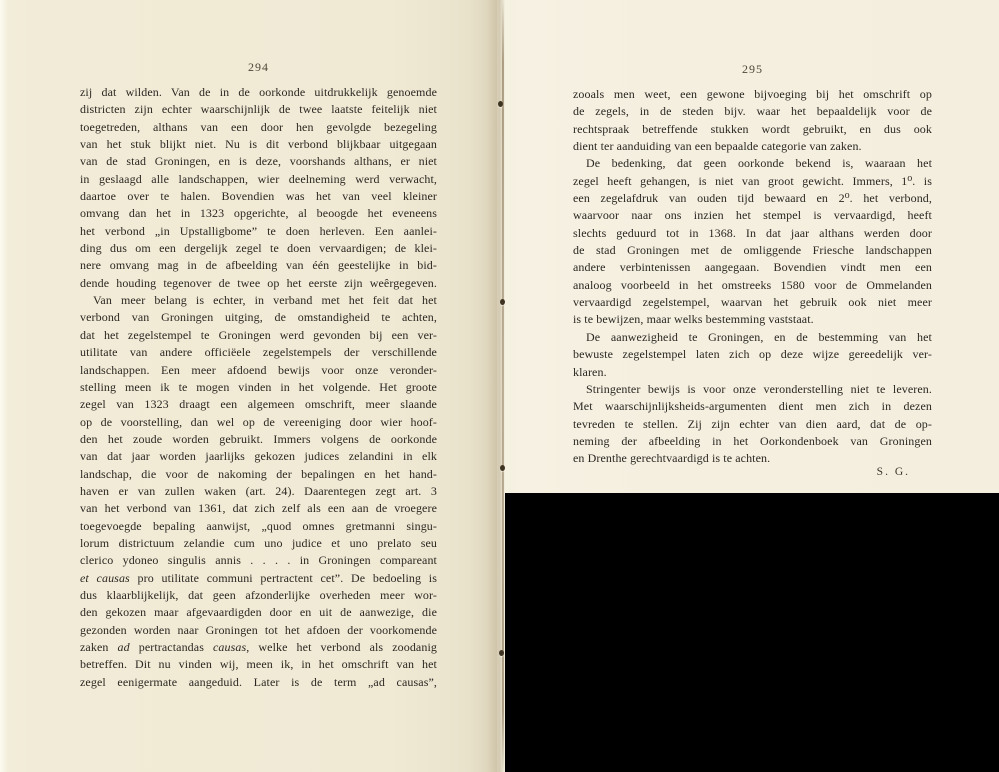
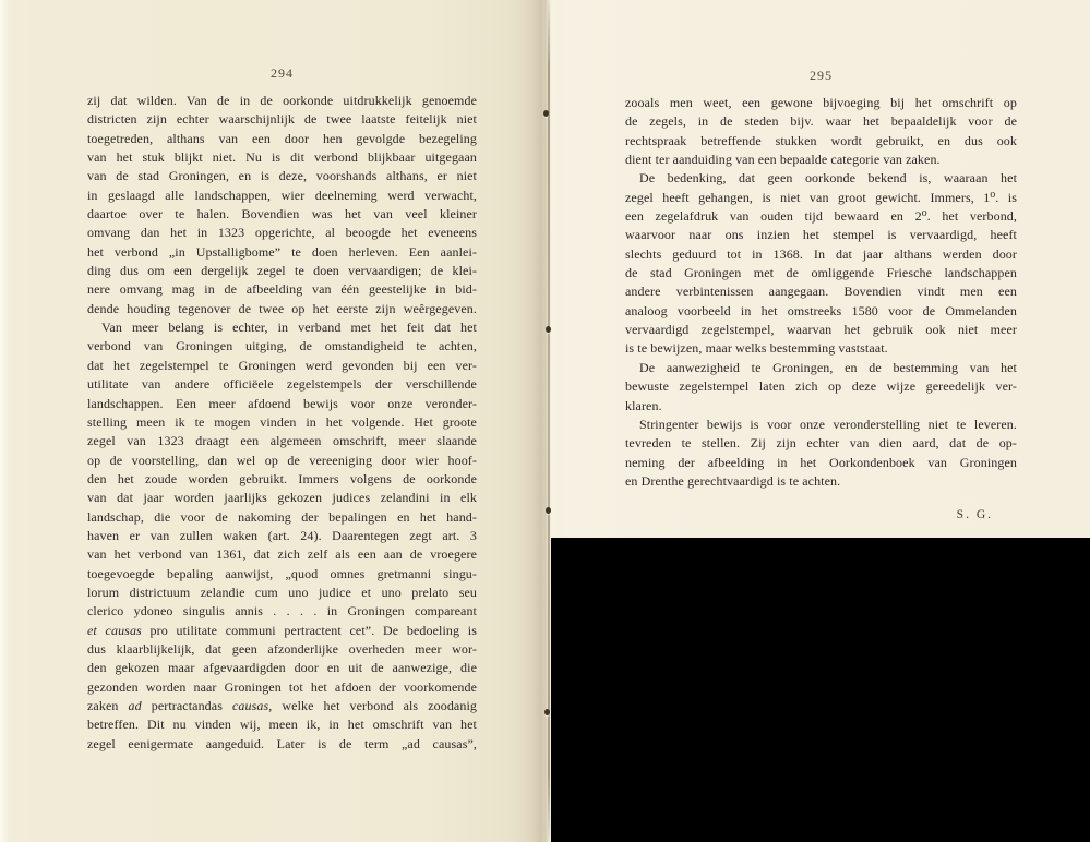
  294
  zij dat wilden. Van de in de oorkonde uitdrukkelijk genoemde
  districten zijn echter waarschijnlijk de twee laatste feitelijk niet
  toegetreden, althans van een door hen gevolgde bezegeling
  van het stuk blijkt niet. Nu is dit verbond blijkbaar uitgegaan
  van de stad Groningen, en is deze, voorshands althans, er niet
  in geslaagd alle landschappen, wier deelneming werd verwacht,
  daartoe over te halen. Bovendien was het van veel kleiner
  omvang dan het in 1323 opgerichte, al beoogde het eveneens
  het verbond „in Upstalligbome” te doen herleven. Een aanlei-
  ding dus om een dergelijk zegel te doen vervaardigen; de klei-
  nere omvang mag in de afbeelding van één geestelijke in bid-
  dende houding tegenover de twee op het eerste zijn weêrgegeven.
  Van meer belang is echter, in verband met het feit dat het
  verbond van Groningen uitging, de omstandigheid te achten,
  dat het zegelstempel te Groningen werd gevonden bij een ver-
  utilitate van andere officiëele zegelstempels der verschillende
  landschappen. Een meer afdoend bewijs voor onze veronder-
  stelling meen ik te mogen vinden in het volgende. Het groote
  zegel van 1323 draagt een algemeen omschrift, meer slaande
  op de voorstelling, dan wel op de vereeniging door wier hoof-
  den het zoude worden gebruikt. Immers volgens de oorkonde
  van dat jaar worden jaarlijks gekozen judices zelandini in elk
  landschap, die voor de nakoming der bepalingen en het hand-
  haven er van zullen waken (art. 24). Daarentegen zegt art. 3
  van het verbond van 1361, dat zich zelf als een aan de vroegere
  toegevoegde bepaling aanwijst, „quod omnes gretmanni singu-
  lorum districtuum zelandie cum uno judice et uno prelato seu
  clerico ydoneo singulis annis . . . . in Groningen compareant
  et causas pro utilitate communi pertractent cet”. De bedoeling is
  dus klaarblijkelijk, dat geen afzonderlijke overheden meer wor-
  den gekozen maar afgevaardigden door en uit de aanwezige, die
  gezonden worden naar Groningen tot het afdoen der voorkomende
  zaken ad pertractandas causas, welke het verbond als zoodanig
  betreffen. Dit nu vinden wij, meen ik, in het omschrift van het
  zegel eenigermate aangeduid. Later is de term „ad causas”,
  295
  zooals men weet, een gewone bijvoeging bij het omschrift op
  de zegels, in de steden bijv. waar het bepaaldelijk voor de
  rechtspraak betreffende stukken wordt gebruikt, en dus ook
  dient ter aanduiding van een bepaalde categorie van zaken.
  De bedenking, dat geen oorkonde bekend is, waaraan het
  zegel heeft gehangen, is niet van groot gewicht. Immers, 1⁰. is
  een zegelafdruk van ouden tijd bewaard en 2⁰. het verbond,
  waarvoor naar ons inzien het stempel is vervaardigd, heeft
  slechts geduurd tot in 1368. In dat jaar althans werden door
  de stad Groningen met de omliggende Friesche landschappen
  andere verbintenissen aangegaan. Bovendien vindt men een
  analoog voorbeeld in het omstreeks 1580 voor de Ommelanden
  vervaardigd zegelstempel, waarvan het gebruik ook niet meer
  is te bewijzen, maar welks bestemming vaststaat.
  De aanwezigheid te Groningen, en de bestemming van het
  bewuste zegelstempel laten zich op deze wijze gereedelijk ver-
  klaren.
  Stringenter bewijs is voor onze veronderstelling niet te leveren.
- Met waarschijnlijksheids-argumenten dient men zich in dezen
  tevreden te stellen. Zij zijn echter van dien aard, dat de op-
  neming der afbeelding in het Oorkondenboek van Groningen
  en Drenthe gerechtvaardigd is te achten.
  S. G.
